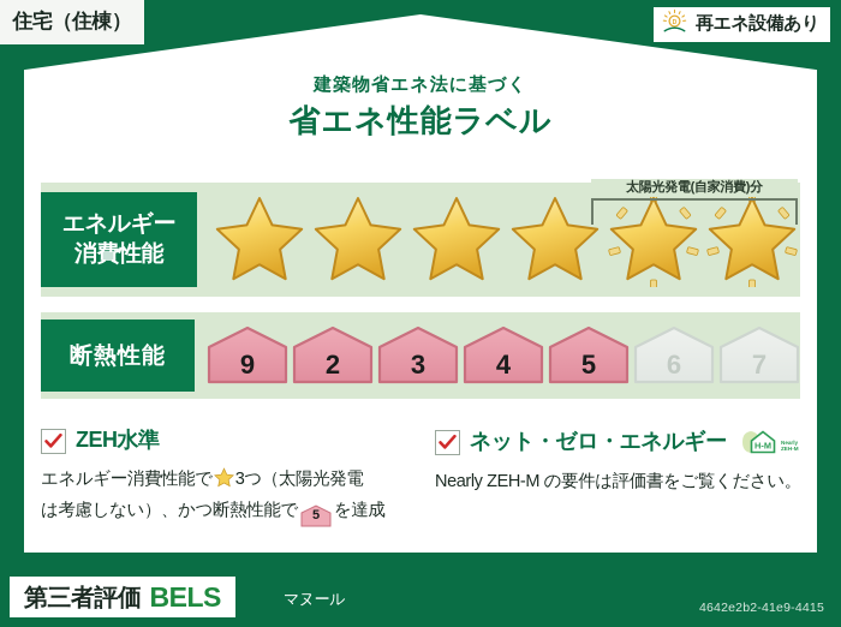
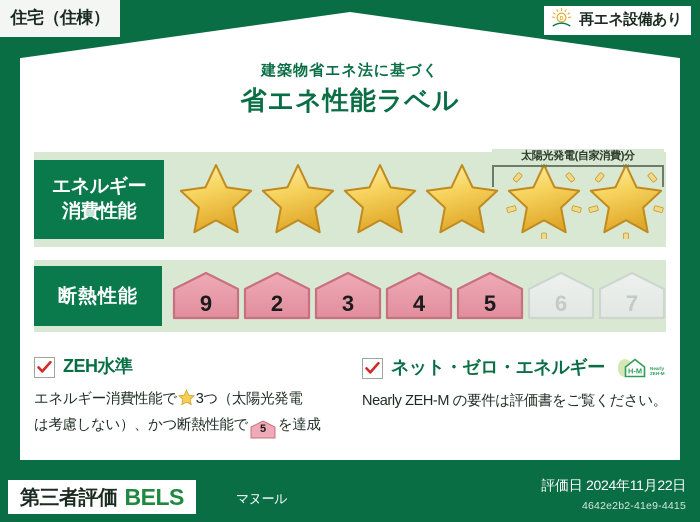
  住宅（住棟）
  再エネ設備あり
  建築物省エネ法に基づく
  省エネ性能ラベル
  エネルギー
  消費性能
  太陽光発電(自家消費)分
  断熱性能
  9
  2
  3
  4
  5
  6
  7
  ZEH水準
  エネルギー消費性能で 3つ（太陽光発電
  は考慮しない）、かつ断熱性能で
  5
  を達成
  ネット・ゼロ・エネルギー
  H-M
  Nearly ZEH-M の要件は評価書をご覧ください。
  第三者評価
  BELS
  マヌール
+ 評価日 2024年11月22日
  4642e2b2-41e9-4415
